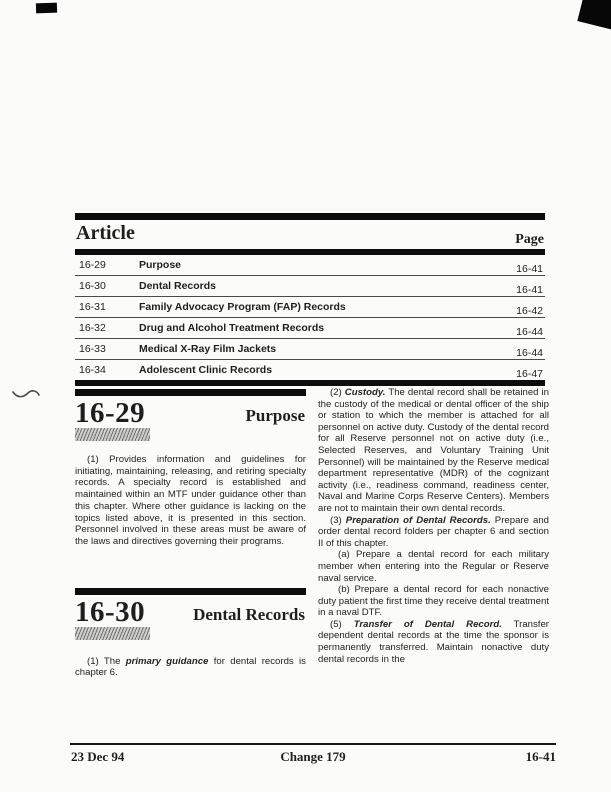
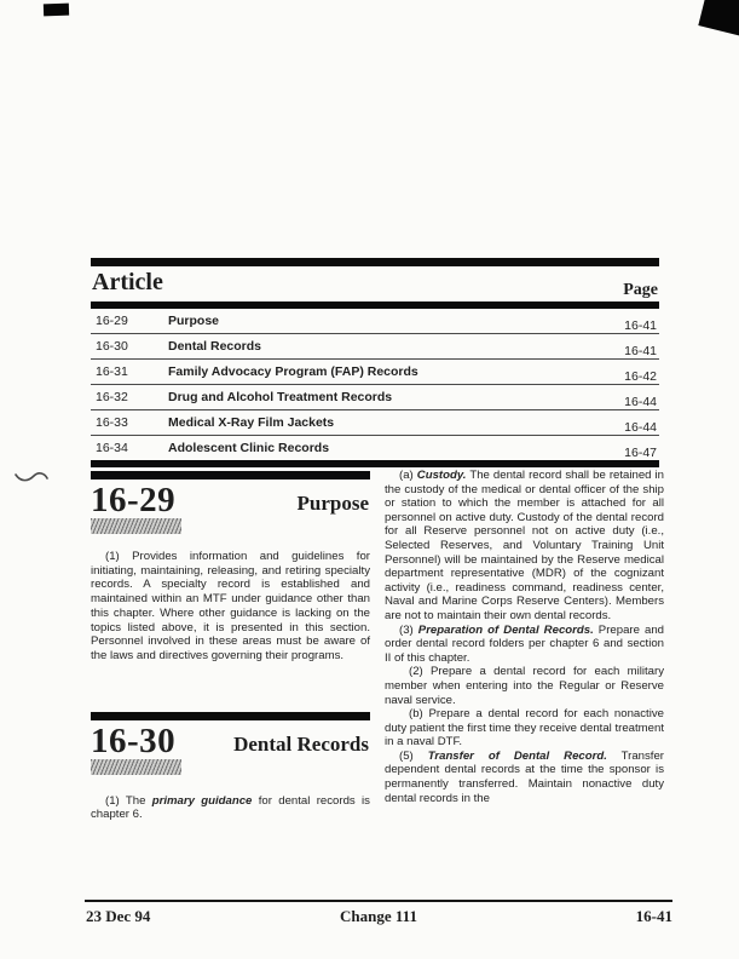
  Article
  Page
  16-29
  Purpose
  16-41
  16-30
  Dental Records
  16-41
  16-31
  Family Advocacy Program (FAP) Records
  16-42
  16-32
  Drug and Alcohol Treatment Records
  16-44
  16-33
  Medical X-Ray Film Jackets
  16-44
  16-34
  Adolescent Clinic Records
  16-47
  16-29
  Purpose
  (1) Provides information and guidelines for initiating, maintaining, releasing, and retiring specialty records. A specialty record is established and maintained within an MTF under guidance other than this chapter. Where other guidance is lacking on the topics listed above, it is presented in this section. Personnel involved in these areas must be aware of the laws and directives governing their programs.
  16-30
  Dental Records
  (1) The primary guidance for dental records is chapter 6.
- (2) Custody. The dental record shall be retained in the custody of the medical or dental officer of the ship or station to which the member is attached for all personnel on active duty. Custody of the dental record for all Reserve personnel not on active duty (i.e., Selected Reserves, and Voluntary Training Unit Personnel) will be maintained by the Reserve medical department representative (MDR) of the cognizant activity (i.e., readiness command, readiness center, Naval and Marine Corps Reserve Centers). Members are not to maintain their own dental records.
+ (a) Custody. The dental record shall be retained in the custody of the medical or dental officer of the ship or station to which the member is attached for all personnel on active duty. Custody of the dental record for all Reserve personnel not on active duty (i.e., Selected Reserves, and Voluntary Training Unit Personnel) will be maintained by the Reserve medical department representative (MDR) of the cognizant activity (i.e., readiness command, readiness center, Naval and Marine Corps Reserve Centers). Members are not to maintain their own dental records.
  (3) Preparation of Dental Records. Prepare and order dental record folders per chapter 6 and section II of this chapter.
- (a) Prepare a dental record for each military member when entering into the Regular or Reserve naval service.
+ (2) Prepare a dental record for each military member when entering into the Regular or Reserve naval service.
  (b) Prepare a dental record for each nonactive duty patient the first time they receive dental treatment in a naval DTF.
  (5) Transfer of Dental Record. Transfer dependent dental records at the time the sponsor is permanently transferred. Maintain nonactive duty dental records in the
  23 Dec 94
- Change 179
+ Change 111
  16-41
